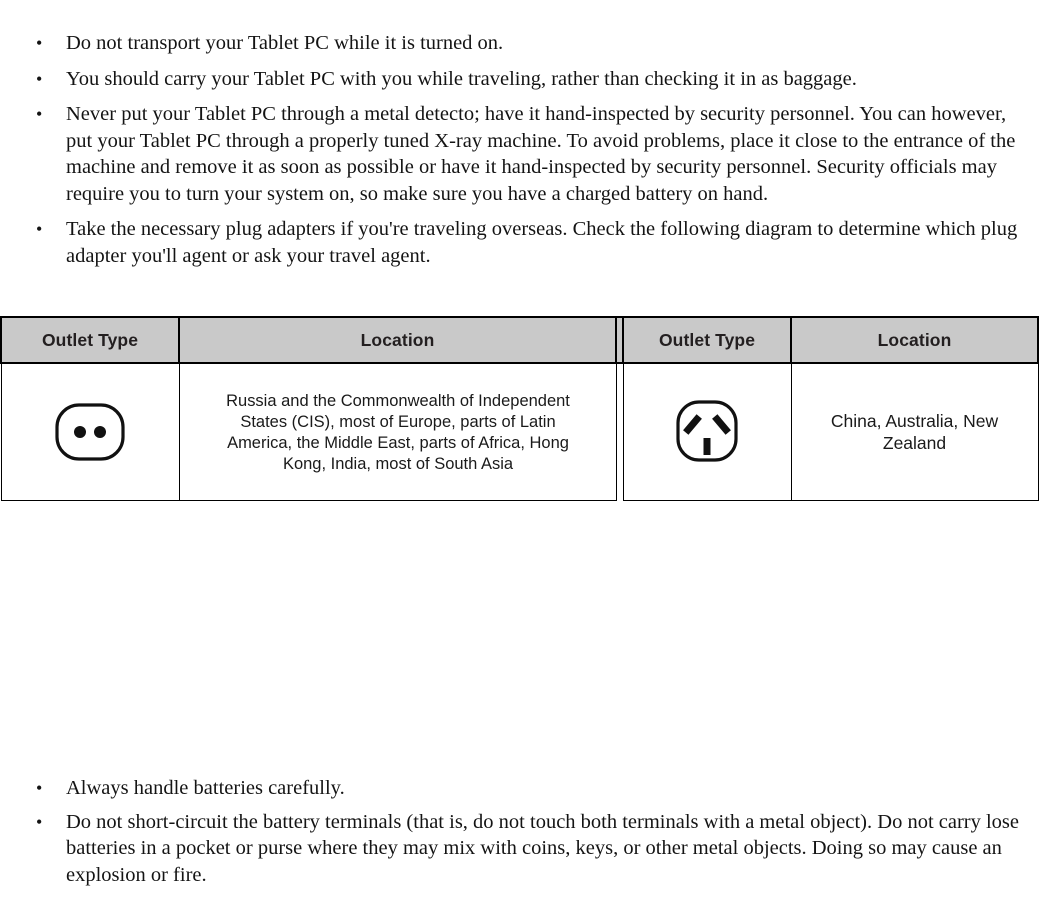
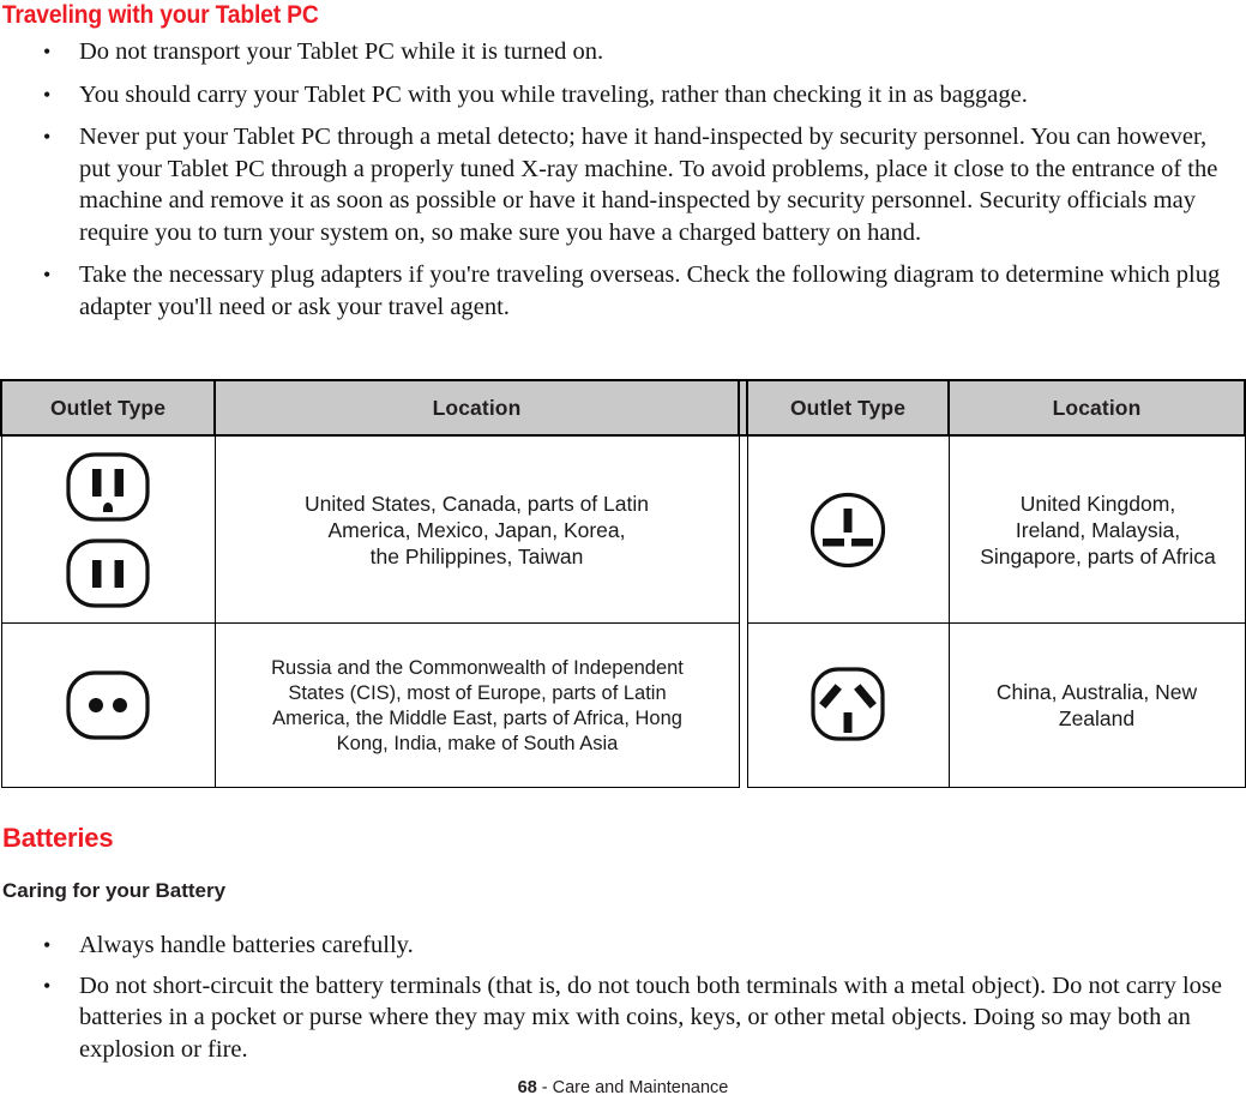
+ Traveling with your Tablet PC
  •
  Do not transport your Tablet PC while it is turned on.
  •
  You should carry your Tablet PC with you while traveling, rather than checking it in as baggage.
  •
  Never put your Tablet PC through a metal detecto; have it hand-inspected by security personnel. You can however, put your Tablet PC through a properly tuned X-ray machine. To avoid problems, place it close to the entrance of the machine and remove it as soon as possible or have it hand-inspected by security personnel. Security officials may require you to turn your system on, so make sure you have a charged battery on hand.
  •
- Take the necessary plug adapters if you're traveling overseas. Check the following diagram to determine which plug adapter you'll agent or ask your travel agent.
+ Take the necessary plug adapters if you're traveling overseas. Check the following diagram to determine which plug adapter you'll need or ask your travel agent.
  Outlet Type	Location		Outlet Type	Location
+ 	United States, Canada, parts of Latin America, Mexico, Japan, Korea, the Philippines, Taiwan			United Kingdom, Ireland, Malaysia, Singapore, parts of Africa
- 	Russia and the Commonwealth of Independent States (CIS), most of Europe, parts of Latin America, the Middle East, parts of Africa, Hong Kong, India, most of South Asia			China, Australia, New Zealand
+ 	Russia and the Commonwealth of Independent States (CIS), most of Europe, parts of Latin America, the Middle East, parts of Africa, Hong Kong, India, make of South Asia			China, Australia, New Zealand
+ Batteries
+ Caring for your Battery
  •
  Always handle batteries carefully.
  •
- Do not short-circuit the battery terminals (that is, do not touch both terminals with a metal object). Do not carry lose batteries in a pocket or purse where they may mix with coins, keys, or other metal objects. Doing so may cause an explosion or fire.
+ Do not short-circuit the battery terminals (that is, do not touch both terminals with a metal object). Do not carry lose batteries in a pocket or purse where they may mix with coins, keys, or other metal objects. Doing so may both an explosion or fire.
+ 68 - Care and Maintenance
